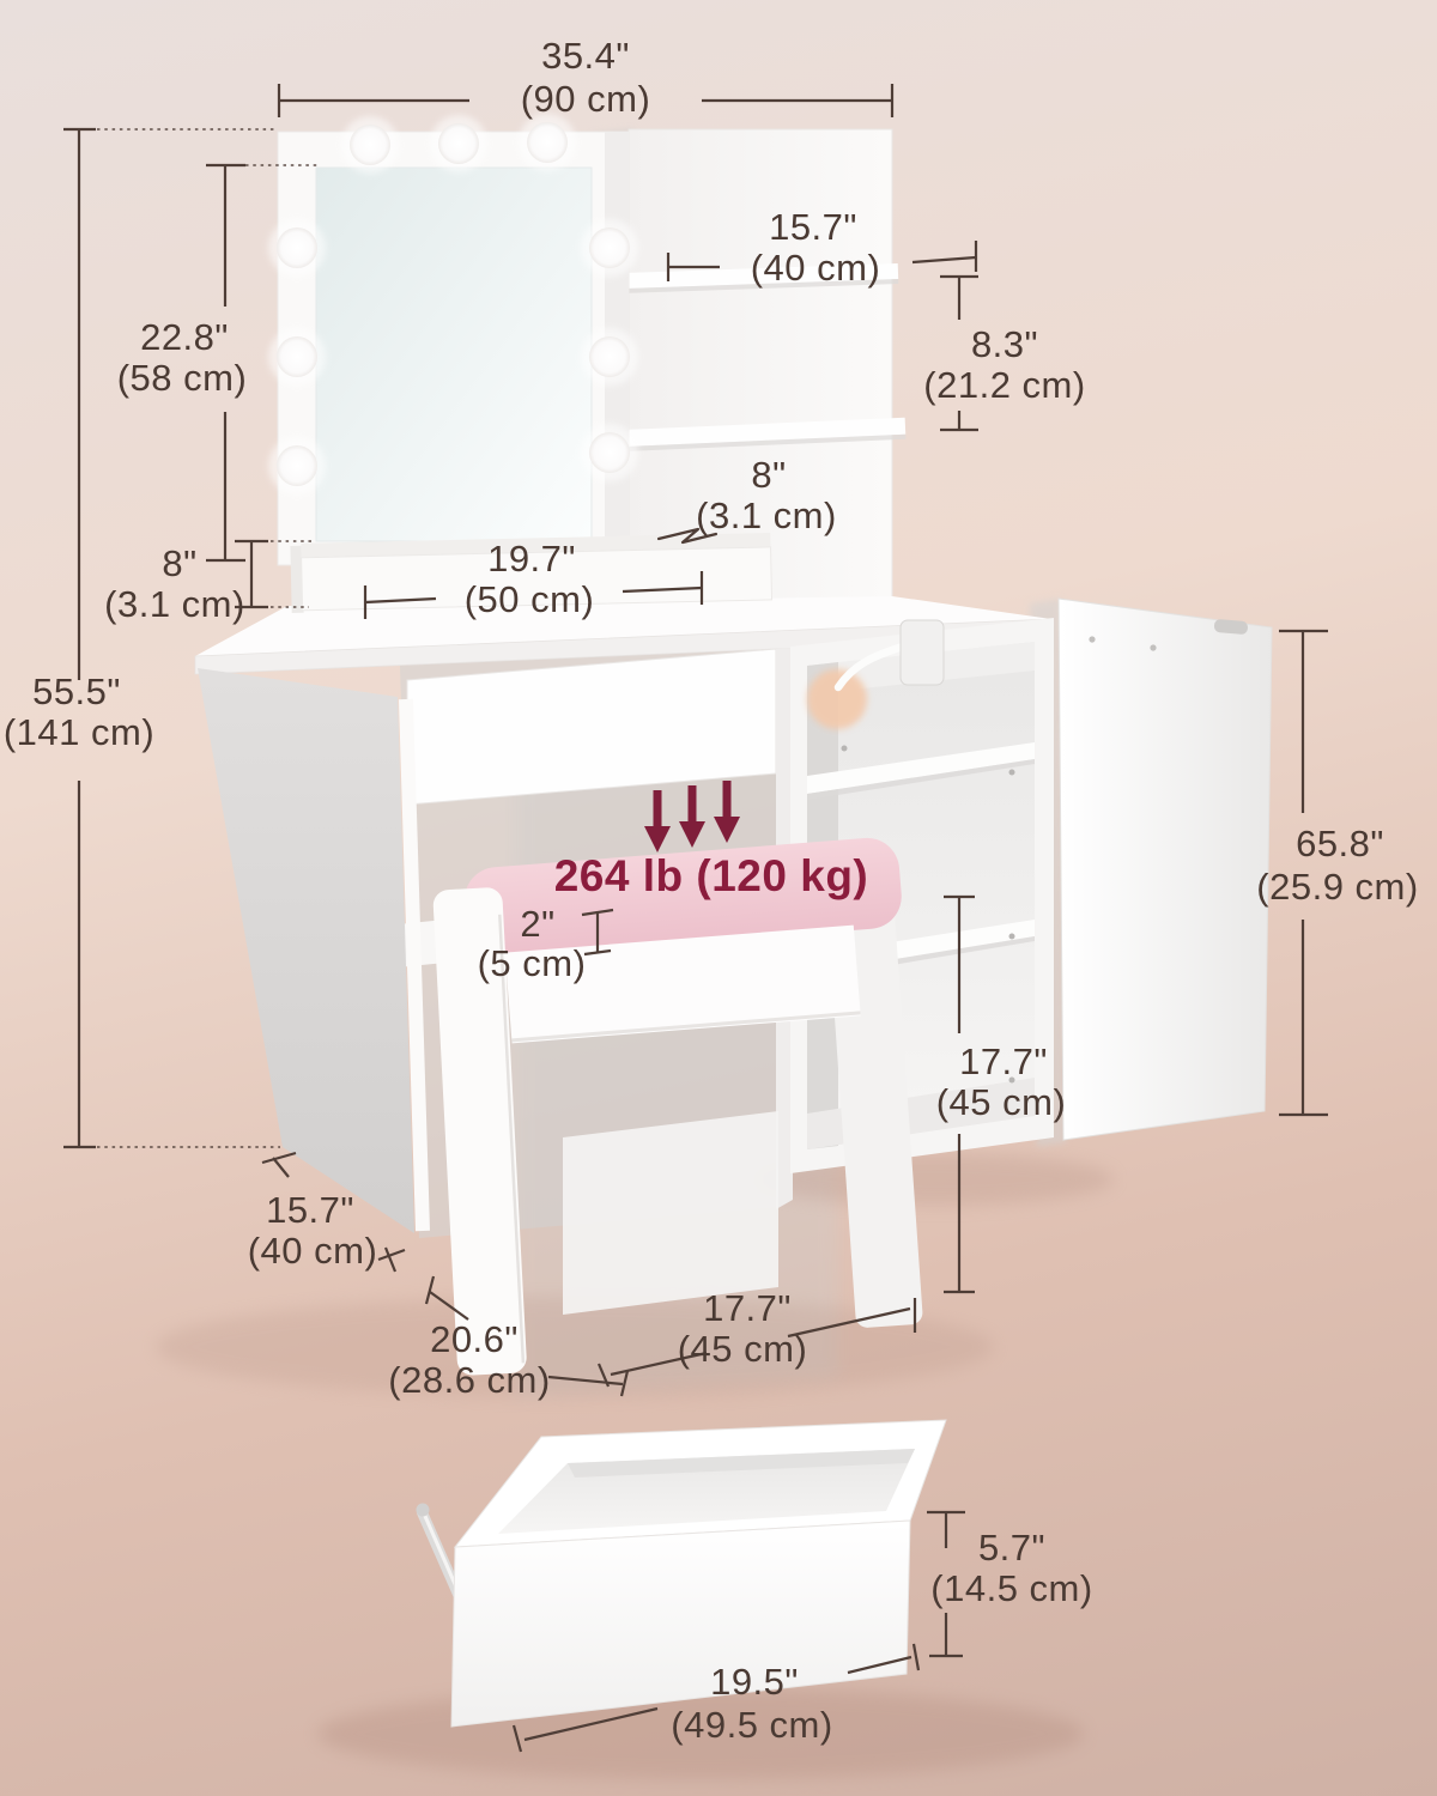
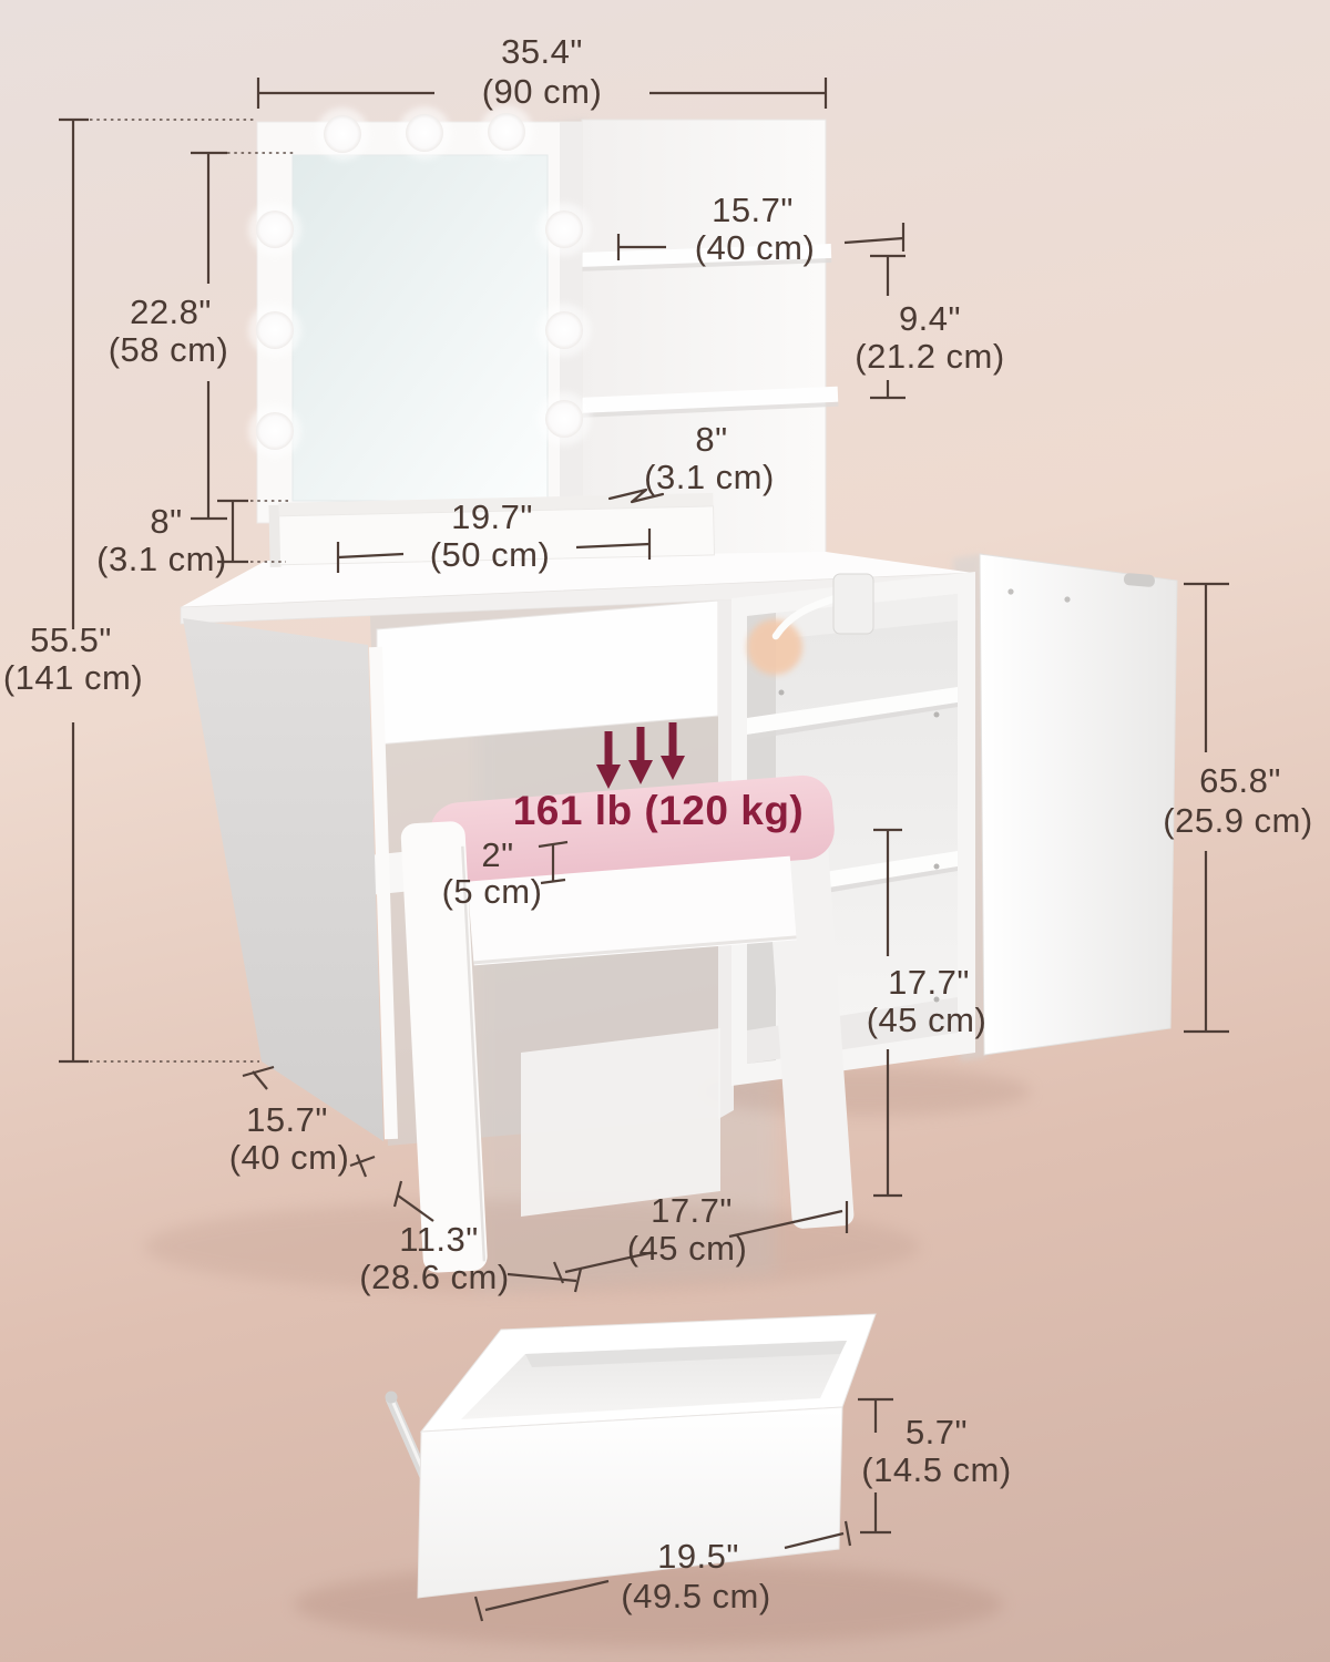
  35.4"
  (90 cm)
  15.7"
  (40 cm)
- 8.3"
+ 9.4"
  (21.2 cm)
  22.8"
  (58 cm)
  8"
  (3.1 cm)
  19.7"
  (50 cm)
  8"
  (3.1 cm)
  55.5"
  (141 cm)
- 264 lb (120 kg)
+ 161 lb (120 kg)
  2"
  (5 cm)
  65.8"
  (25.9 cm)
  17.7"
  (45 cm)
  15.7"
  (40 cm)
- 20.6"
+ 11.3"
  (28.6 cm)
  17.7"
  (45 cm)
  5.7"
  (14.5 cm)
  19.5"
  (49.5 cm)
